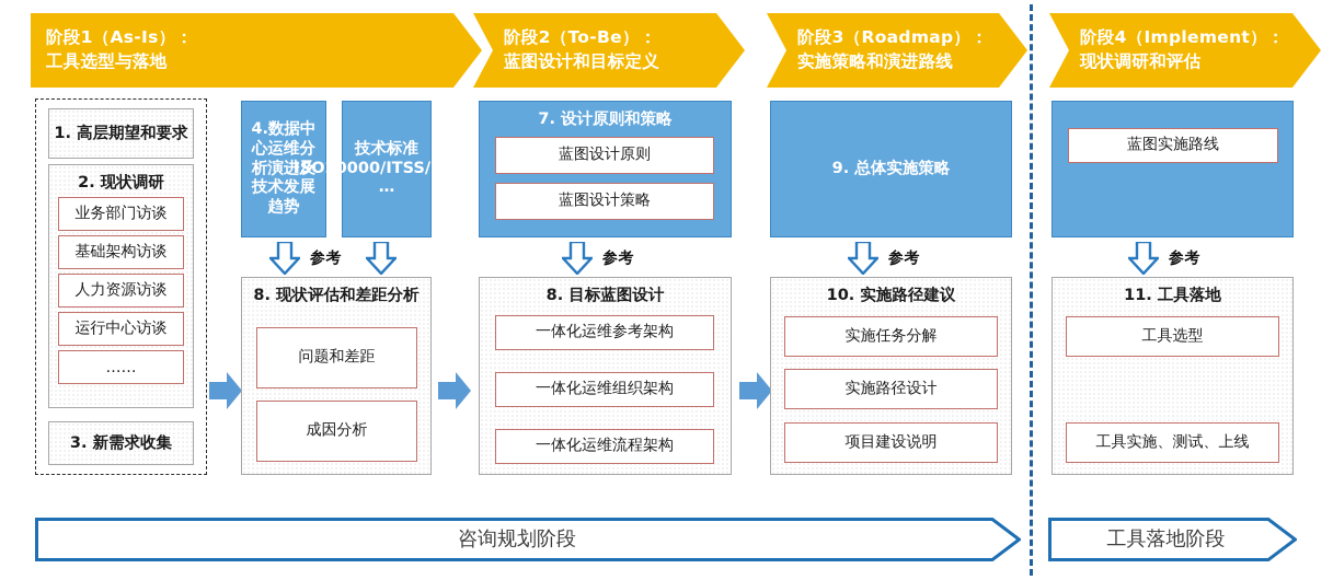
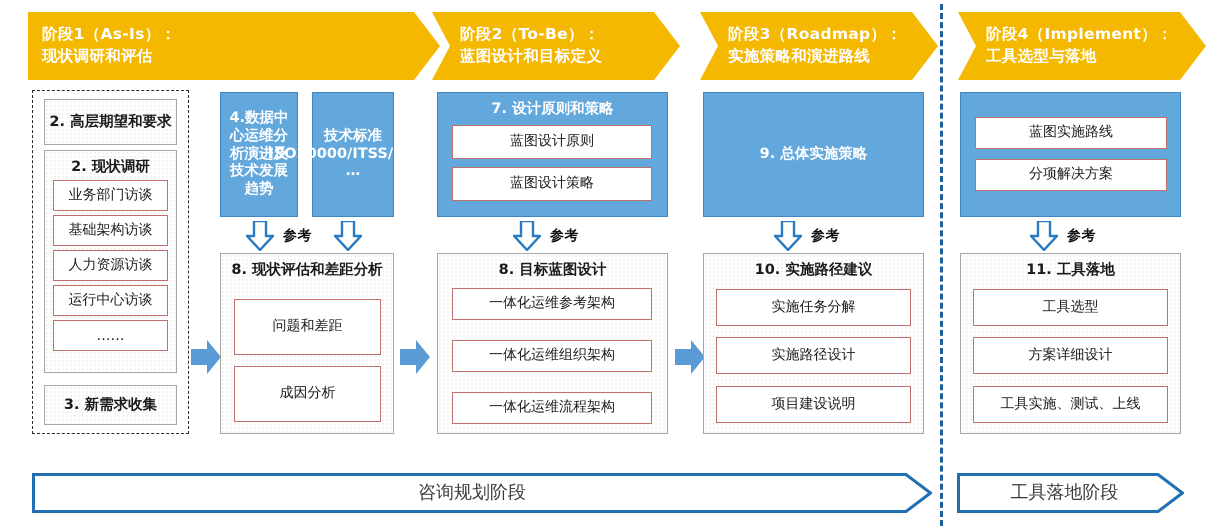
  阶段1（As-Is）：
- 工具选型与落地
+ 现状调研和评估
  阶段2（To-Be）：
  蓝图设计和目标定义
  阶段3（Roadmap）：
  实施策略和演进路线
  阶段4（Implement）：
- 现状调研和评估
+ 工具选型与落地
- 1. 高层期望和要求
+ 2. 高层期望和要求
  2. 现状调研
  业务部门访谈
  基础架构访谈
  人力资源访谈
  运行中心访谈
  ……
  3. 新需求收集
  4.数据中心运维分析演进及技术发展趋势
  技术标准ISO20000/ITSS/ITIL… …
  参考
  8. 现状评估和差距分析
  问题和差距
  成因分析
  7. 设计原则和策略
  蓝图设计原则
  蓝图设计策略
  参考
  8. 目标蓝图设计
  一体化运维参考架构
  一体化运维组织架构
  一体化运维流程架构
  9. 总体实施策略
  参考
  10. 实施路径建议
  实施任务分解
  实施路径设计
  项目建设说明
  蓝图实施路线
+ 分项解决方案
  参考
  11. 工具落地
  工具选型
+ 方案详细设计
  工具实施、测试、上线
  咨询规划阶段
  工具落地阶段
